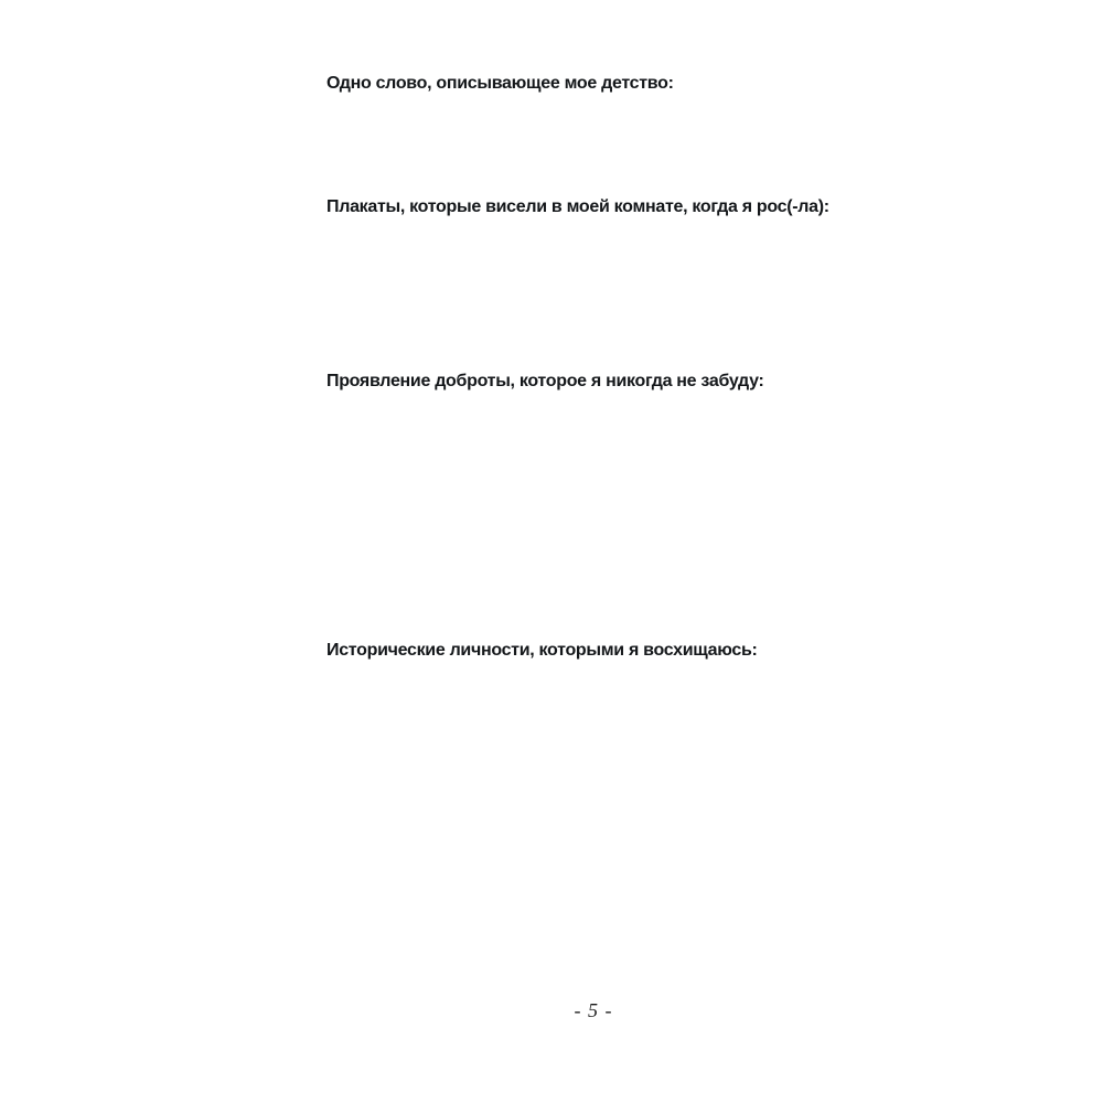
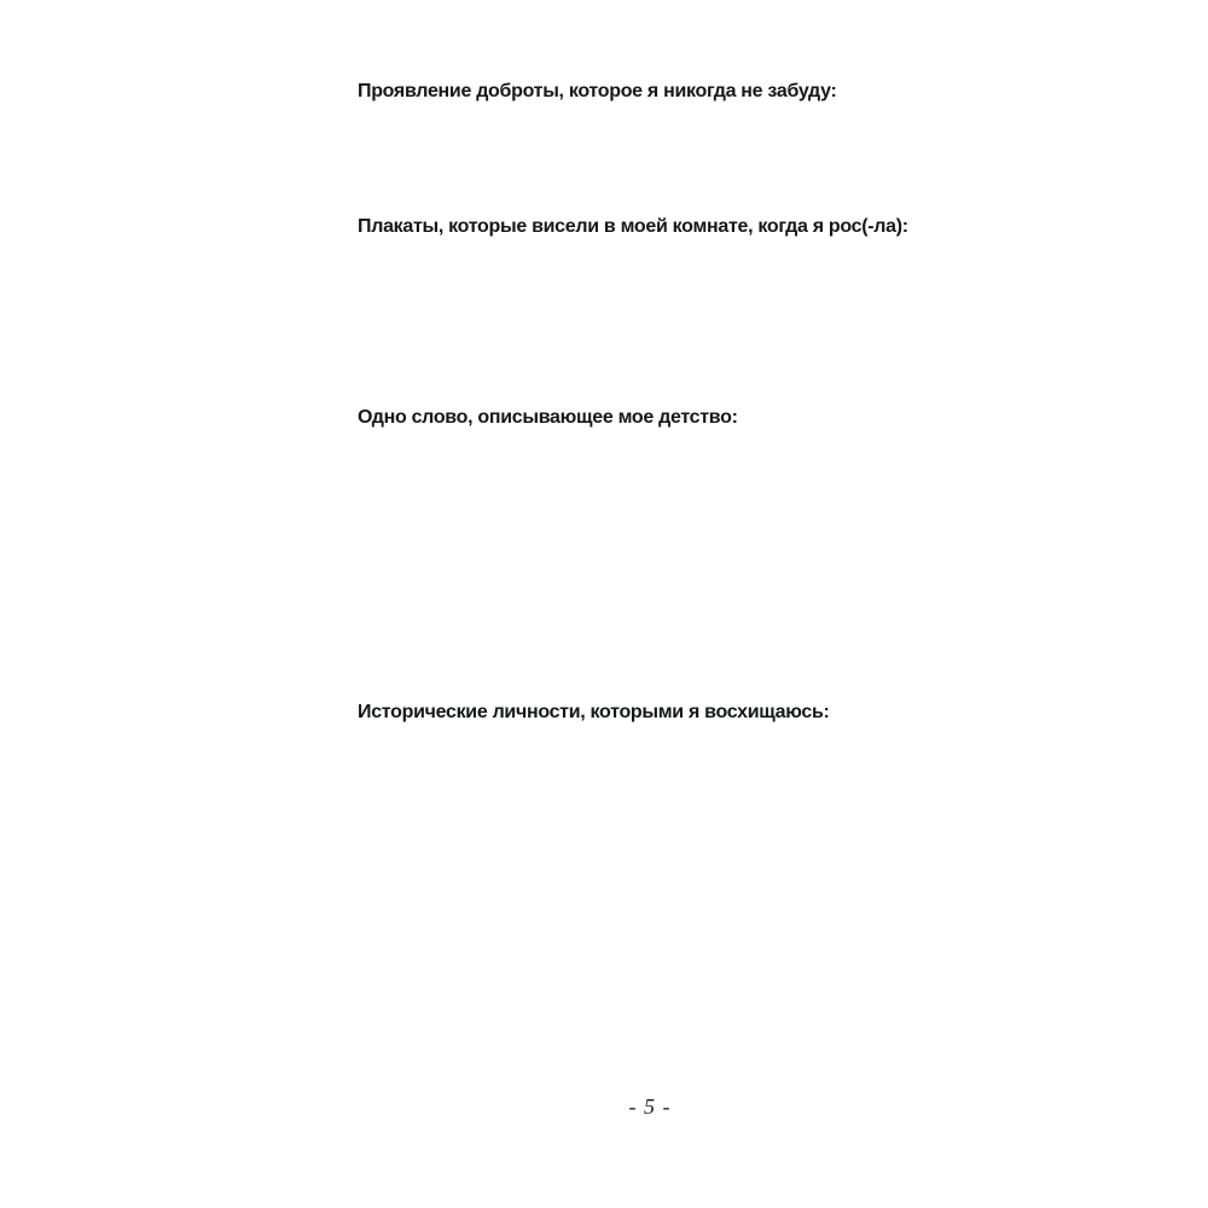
- Одно слово, описывающее мое детство:
+ Проявление доброты, которое я никогда не забуду:
  Плакаты, которые висели в моей комнате, когда я рос(-ла):
- Проявление доброты, которое я никогда не забуду:
+ Одно слово, описывающее мое детство:
  Исторические личности, которыми я восхищаюсь:
  - 5 -
